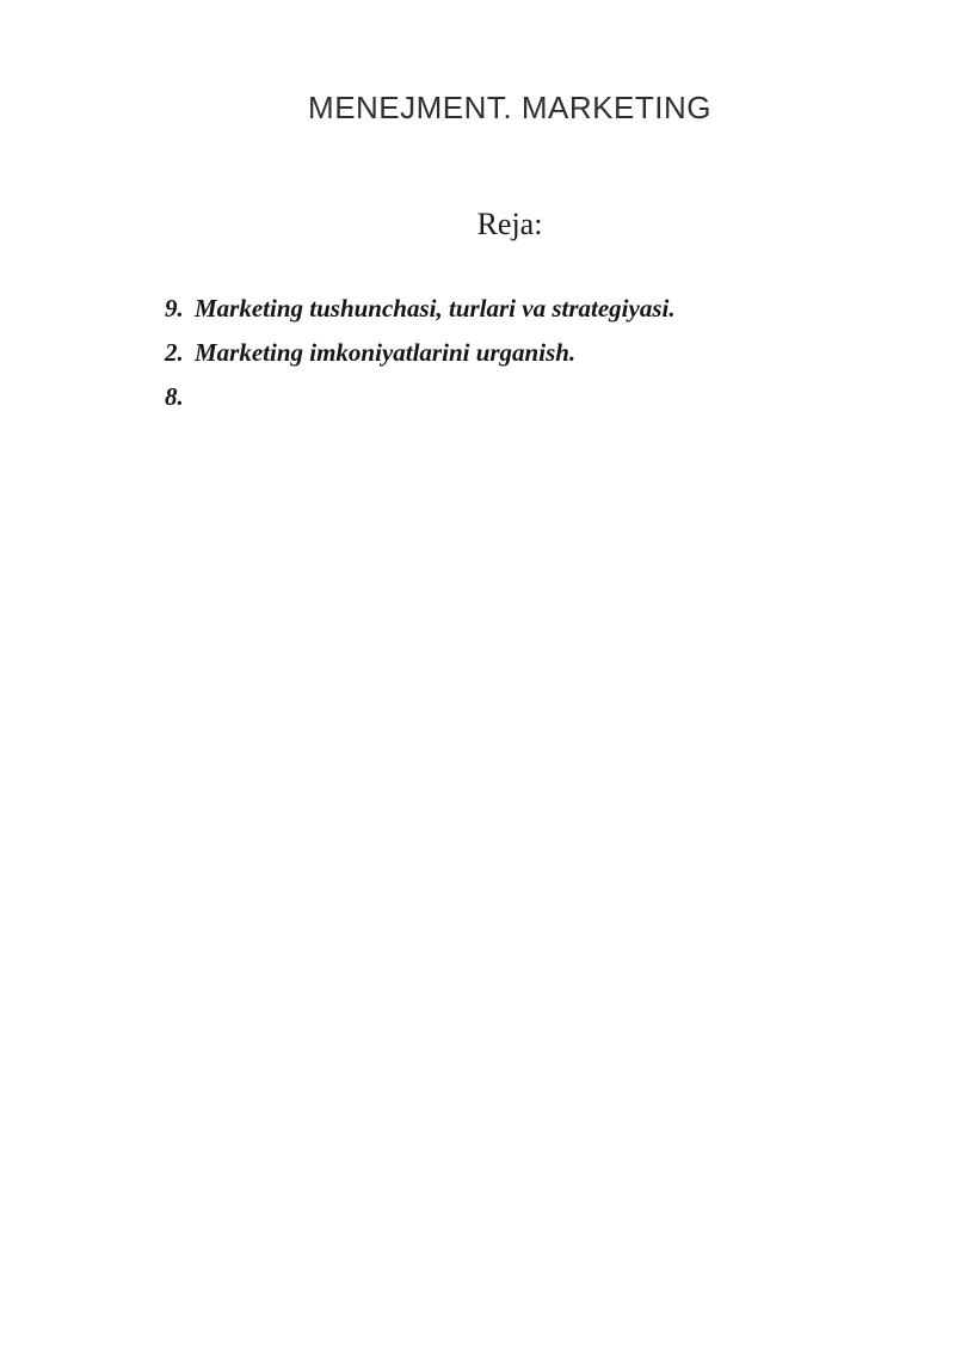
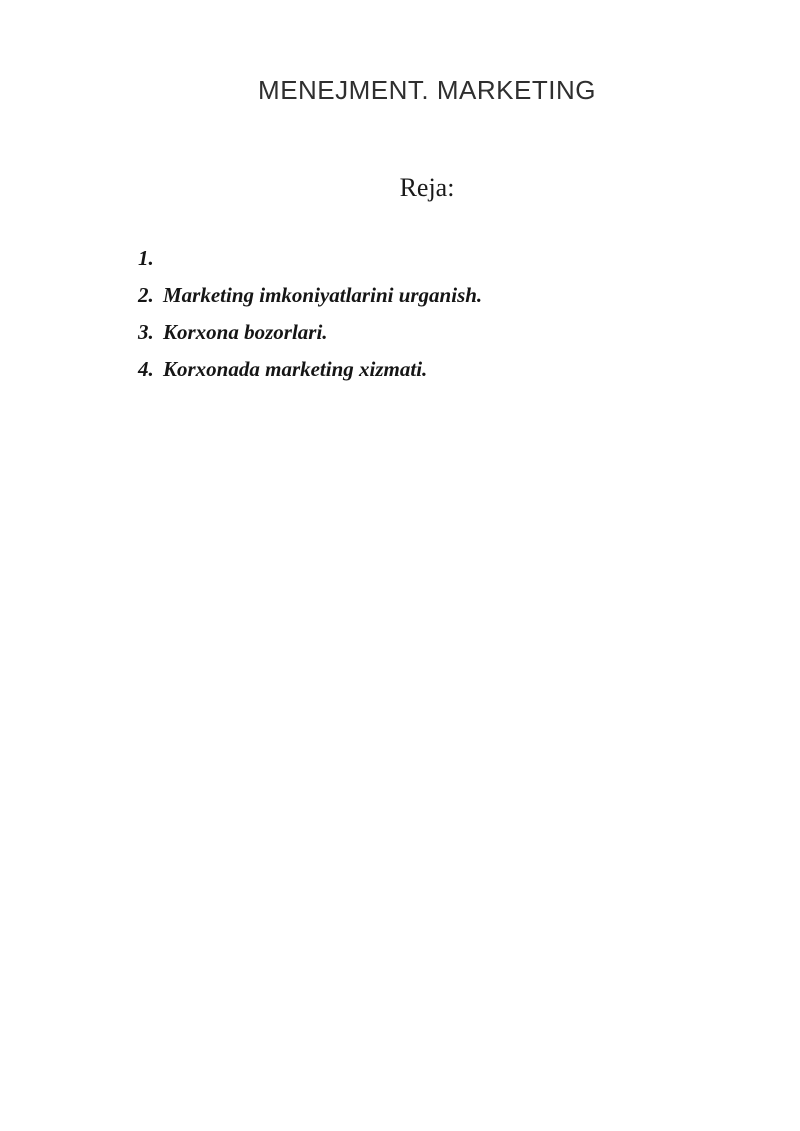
  MENEJMENT. MARKETING
  Reja:
- 9.
+ 1.
- Marketing tushunchasi, turlari va strategiyasi.
  2.
  Marketing imkoniyatlarini urganish.
+ 3.
+ Korxona bozorlari.
- 8.
+ 4.
+ Korxonada marketing xizmati.
